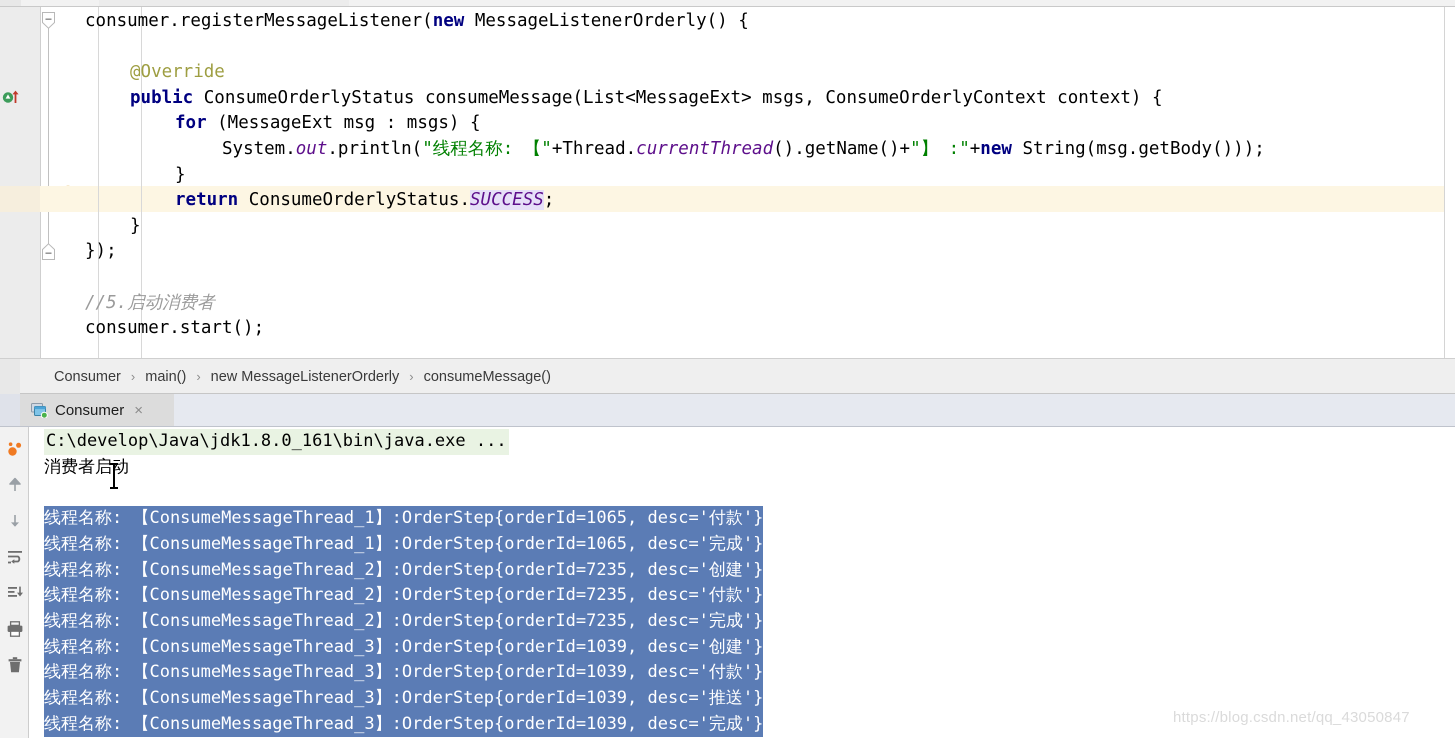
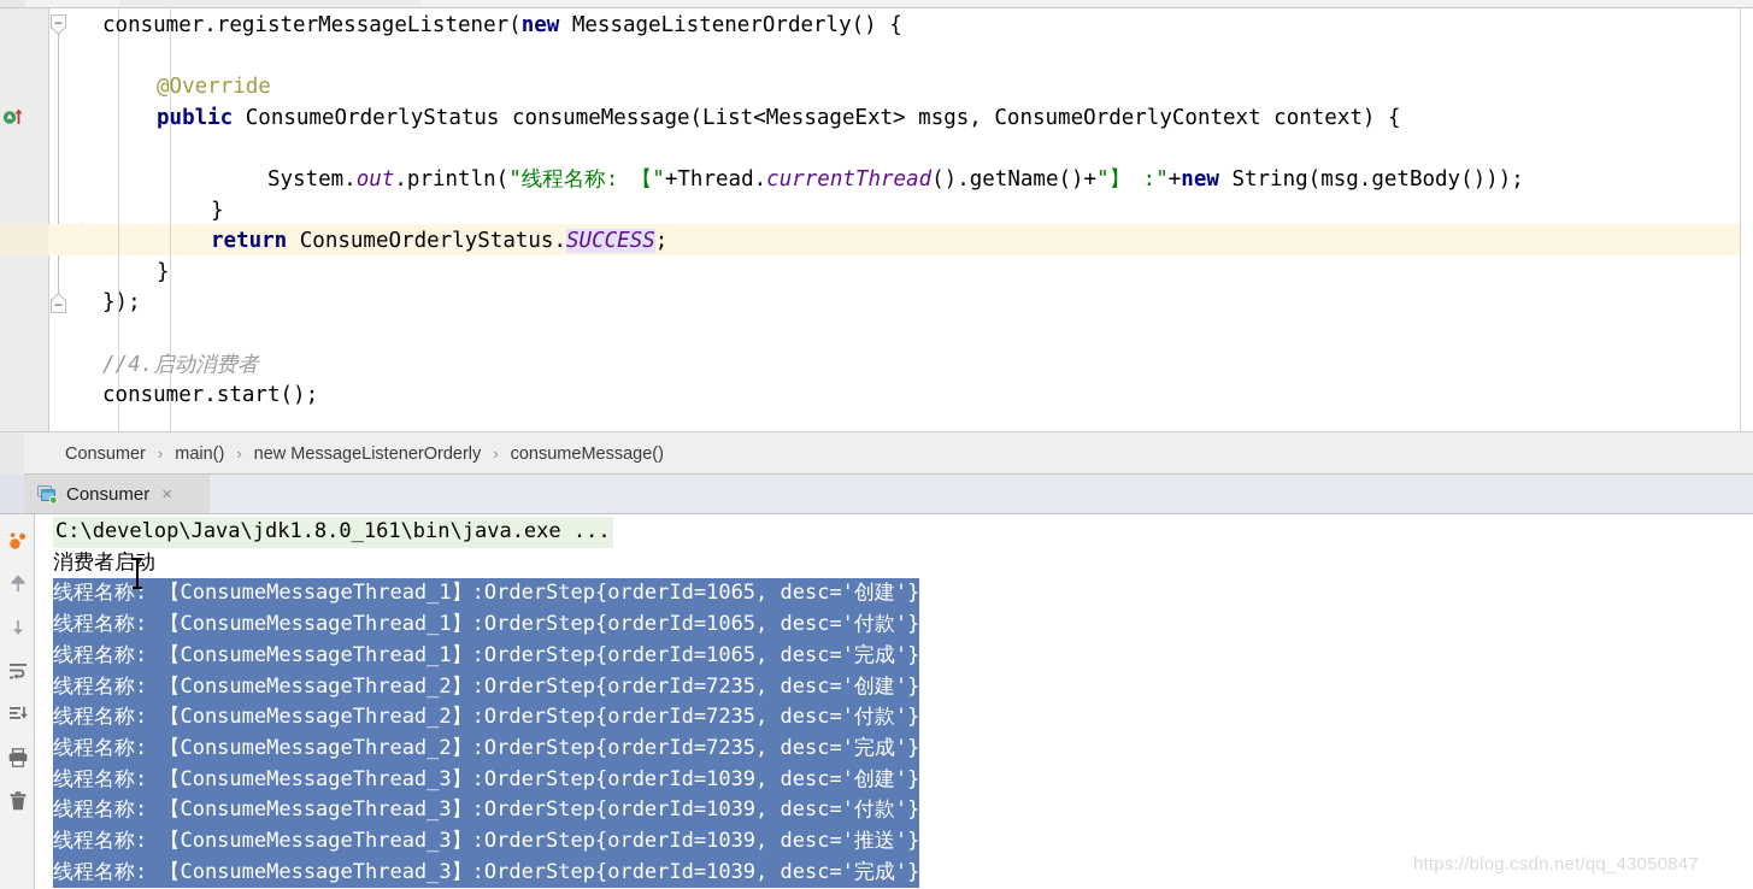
  consumer.registerMessageListener(new MessageListenerOrderly() {
  @Override
  public ConsumeOrderlyStatus consumeMessage(List<MessageExt> msgs, ConsumeOrderlyContext context) {
- for (MessageExt msg : msgs) {
  System.out.println("线程名称: 【"+Thread.currentThread().getName()+"】 :"+new String(msg.getBody()));
  }
  return ConsumeOrderlyStatus.SUCCESS;
  }
  });
- //5.启动消费者
+ //4.启动消费者
  consumer.start();
  Consumer
  ›
  main()
  ›
  new MessageListenerOrderly
  ›
  consumeMessage()
  Consumer
  ×
  C:\develop\Java\jdk1.8.0_161\bin\java.exe ...
  消费者启动
+ 线程名称: 【ConsumeMessageThread_1】:OrderStep{orderId=1065, desc='创建'}
  线程名称: 【ConsumeMessageThread_1】:OrderStep{orderId=1065, desc='付款'}
  线程名称: 【ConsumeMessageThread_1】:OrderStep{orderId=1065, desc='完成'}
  线程名称: 【ConsumeMessageThread_2】:OrderStep{orderId=7235, desc='创建'}
  线程名称: 【ConsumeMessageThread_2】:OrderStep{orderId=7235, desc='付款'}
  线程名称: 【ConsumeMessageThread_2】:OrderStep{orderId=7235, desc='完成'}
  线程名称: 【ConsumeMessageThread_3】:OrderStep{orderId=1039, desc='创建'}
  线程名称: 【ConsumeMessageThread_3】:OrderStep{orderId=1039, desc='付款'}
  线程名称: 【ConsumeMessageThread_3】:OrderStep{orderId=1039, desc='推送'}
  线程名称: 【ConsumeMessageThread_3】:OrderStep{orderId=1039, desc='完成'}
  https://blog.csdn.net/qq_43050847
